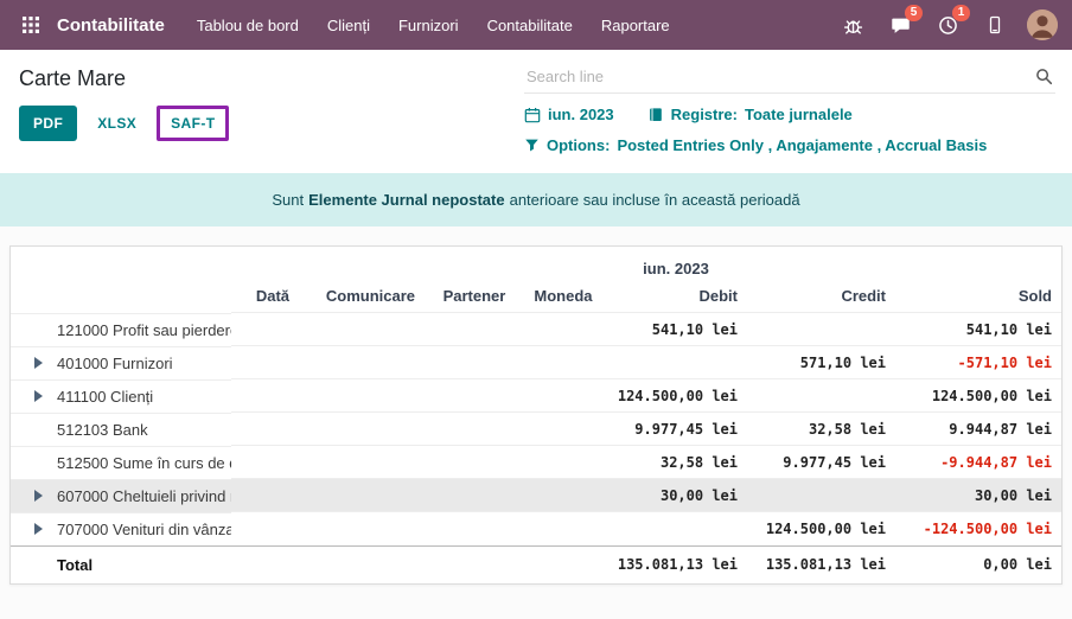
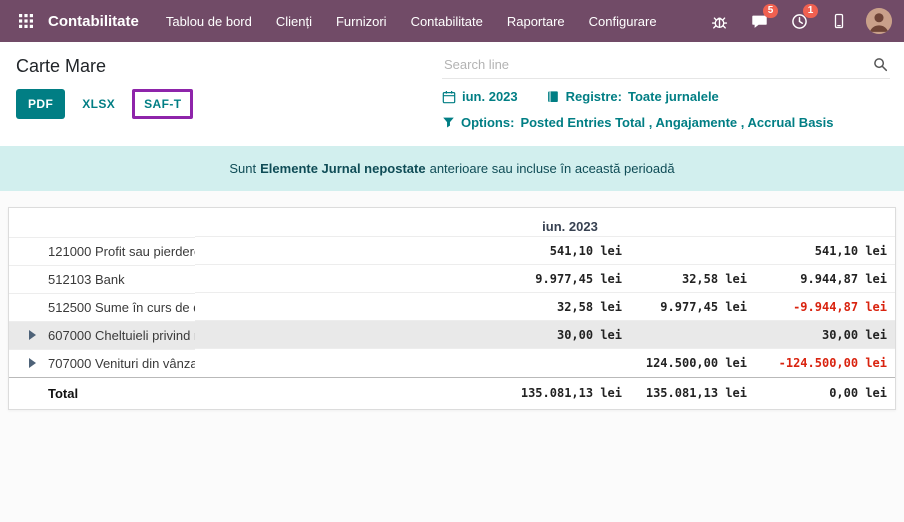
  Contabilitate
  Tablou de bord
  Clienți
  Furnizori
  Contabilitate
  Raportare
+ Configurare
  5
  1
  Carte Mare
  Search line
  PDF
  XLSX
  SAF-T
  iun. 2023
  Registre:
  Toate jurnalele
  Options:
- Posted Entries Only , Angajamente , Accrual Basis
+ Posted Entries Total , Angajamente , Accrual Basis
  Sunt Elemente Jurnal nepostate anterioare sau incluse în această perioadă
  	iun. 2023
- 	Dată	Comunicare	Partener	Moneda	Debit	Credit	Sold
  121000 Profit sau pierder						541,10 lei		541,10 lei
- 401000 Furnizori							571,10 lei	-571,10 lei
- 411100 Clienți						124.500,00 lei		124.500,00 lei
  512103 Bank						9.977,45 lei	32,58 lei	9.944,87 lei
  512500 Sume în curs de						32,58 lei	9.977,45 lei	-9.944,87 lei
  607000 Cheltuieli privind						30,00 lei		30,00 lei
  707000 Venituri din vânza							124.500,00 lei	-124.500,00 lei
  Total					135.081,13 lei	135.081,13 lei	0,00 lei
